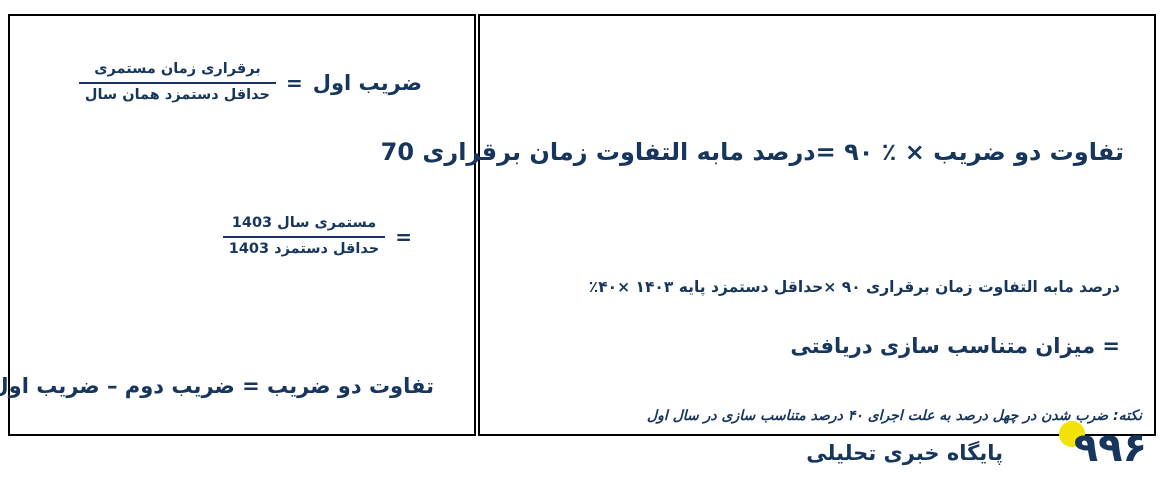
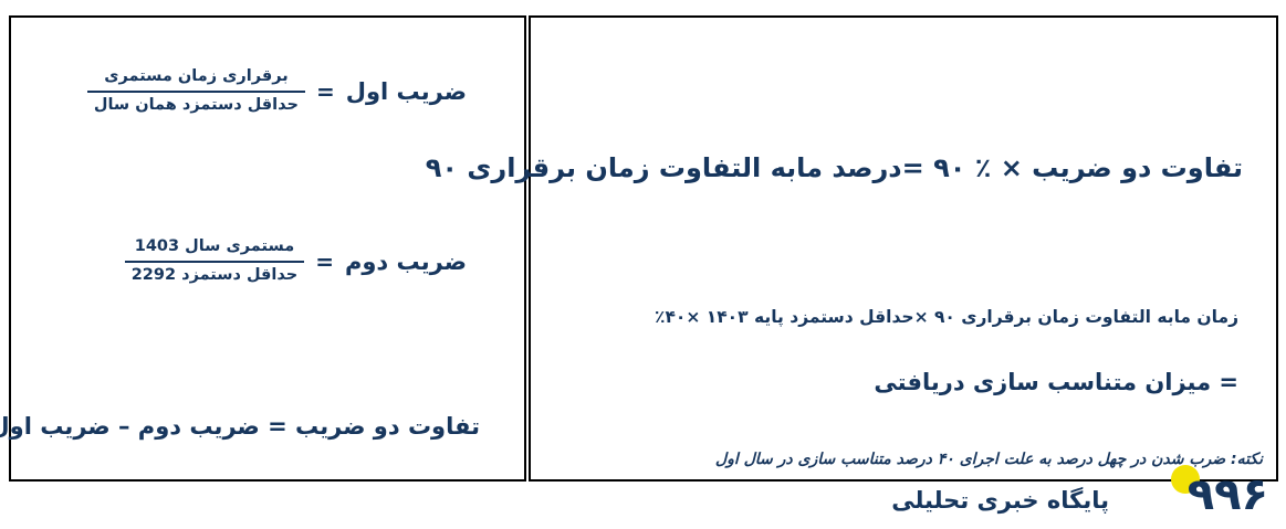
  ضریب اول
  =
  برقراری زمان مستمری
  حداقل دستمزد همان سال
+ ضریب دوم
  =
  مستمری سال 1403
- حداقل دستمزد 1403
+ حداقل دستمزد 2292
  تفاوت دو ضریب = ضریب دوم – ضریب او
- تفاوت دو ضریب × ٪ ۹۰ =درصد مابه التفاوت زمان برقراری 70
+ تفاوت دو ضریب × ٪ ۹۰ =درصد مابه التفاوت زمان برقراری ۹۰
- درصد مابه التفاوت زمان برقراری ۹۰ ×حداقل دستمزد پایه ۱۴۰۳ ×۴۰٪
+ زمان مابه التفاوت زمان برقراری ۹۰ ×حداقل دستمزد پایه ۱۴۰۳ ×۴۰٪
  = میزان متناسب سازی دریافتی
  نکته: ضرب شدن در چهل درصد به علت اجرای ۴۰ درصد متناسب سازی در سال اول
  پایگاه خبری تحلیلی
  ۹۹۶
